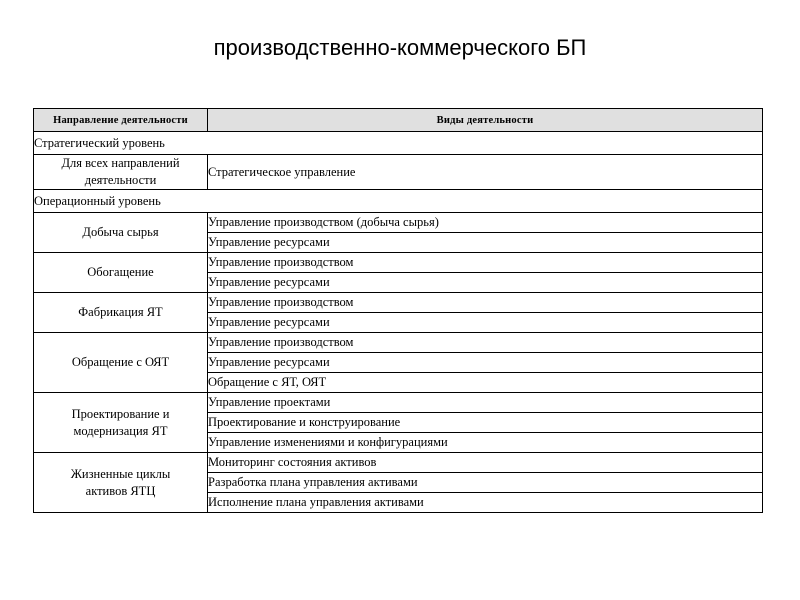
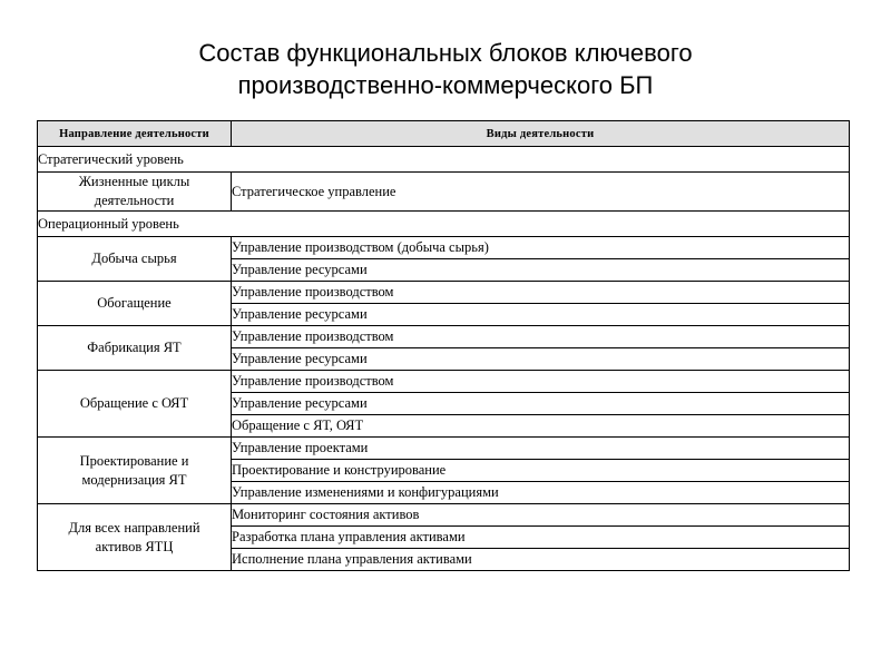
+ Состав функциональных блоков ключевого
  производственно-коммерческого БП
  Направление деятельности	Виды деятельности
  Стратегический уровень
- Для всех направленийдеятельности	Стратегическое управление
+ Жизненные циклыдеятельности	Стратегическое управление
  Операционный уровень
  Добыча сырья	Управление производством (добыча сырья)
  Управление ресурсами
  Обогащение	Управление производством
  Управление ресурсами
  Фабрикация ЯТ	Управление производством
  Управление ресурсами
  Обращение с ОЯТ	Управление производством
  Управление ресурсами
  Обращение с ЯТ, ОЯТ
  Проектирование имодернизация ЯТ	Управление проектами
  Проектирование и конструирование
  Управление изменениями и конфигурациями
- Жизненные циклыактивов ЯТЦ	Мониторинг состояния активов
+ Для всех направленийактивов ЯТЦ	Мониторинг состояния активов
  Разработка плана управления активами
  Исполнение плана управления активами
